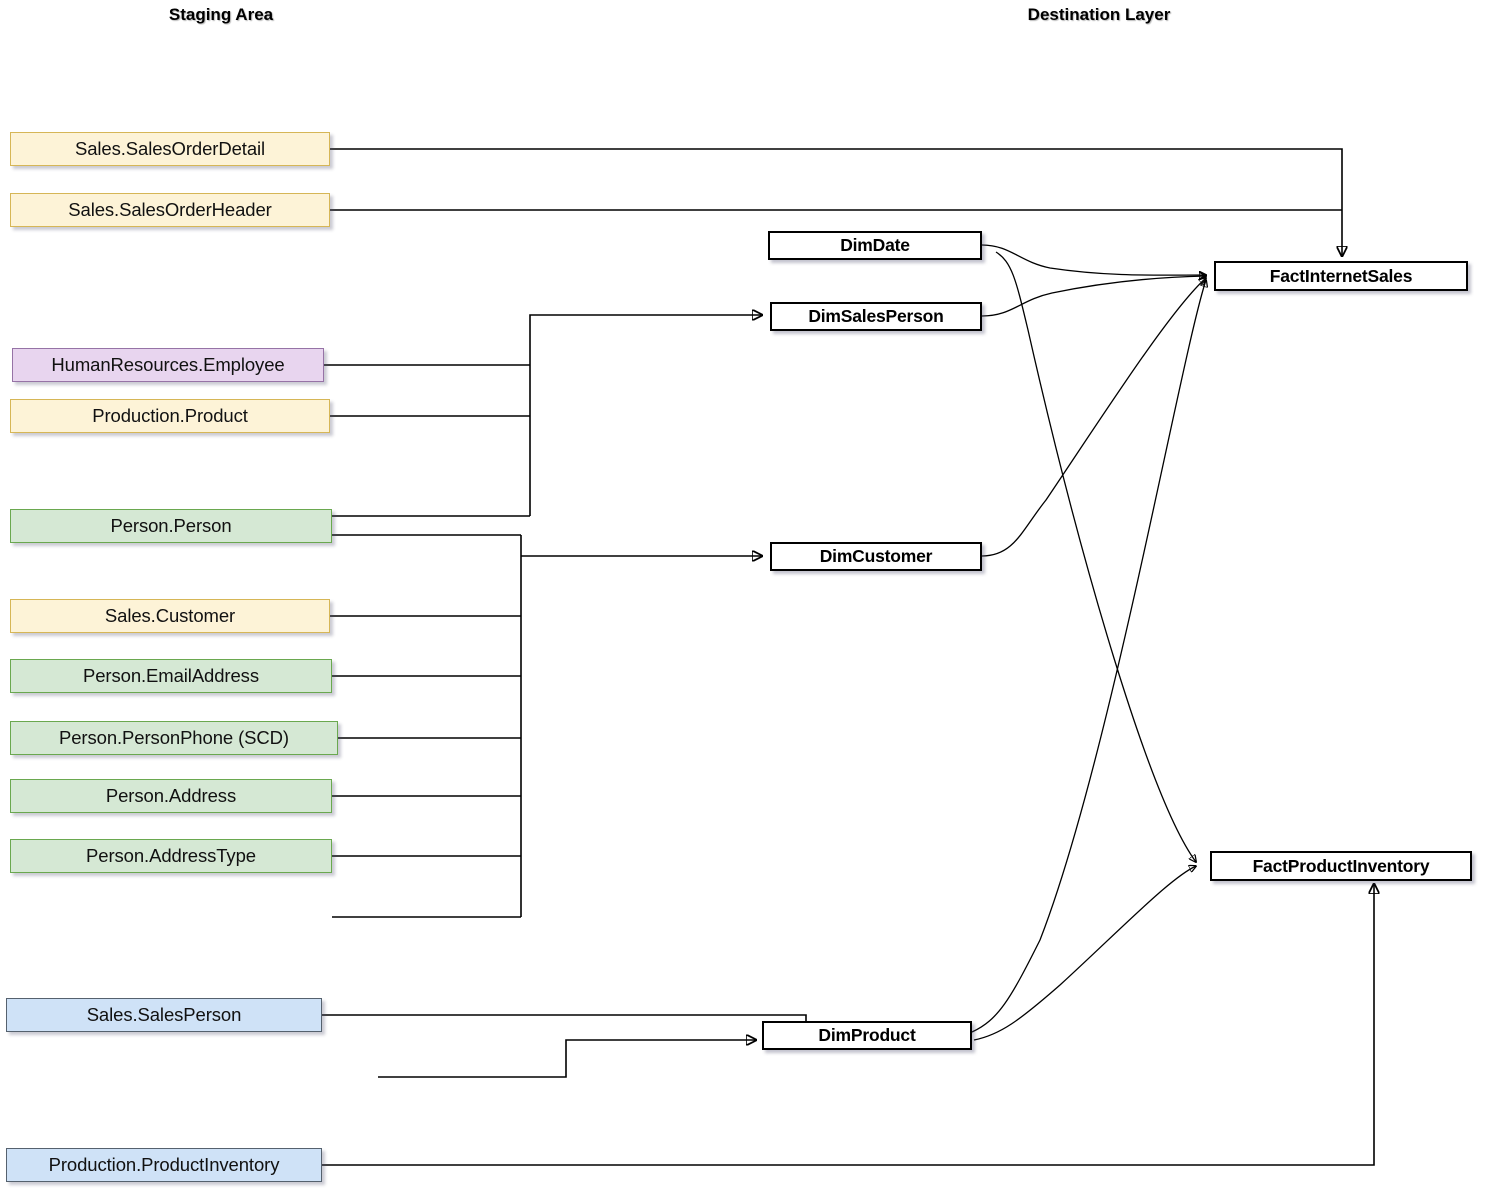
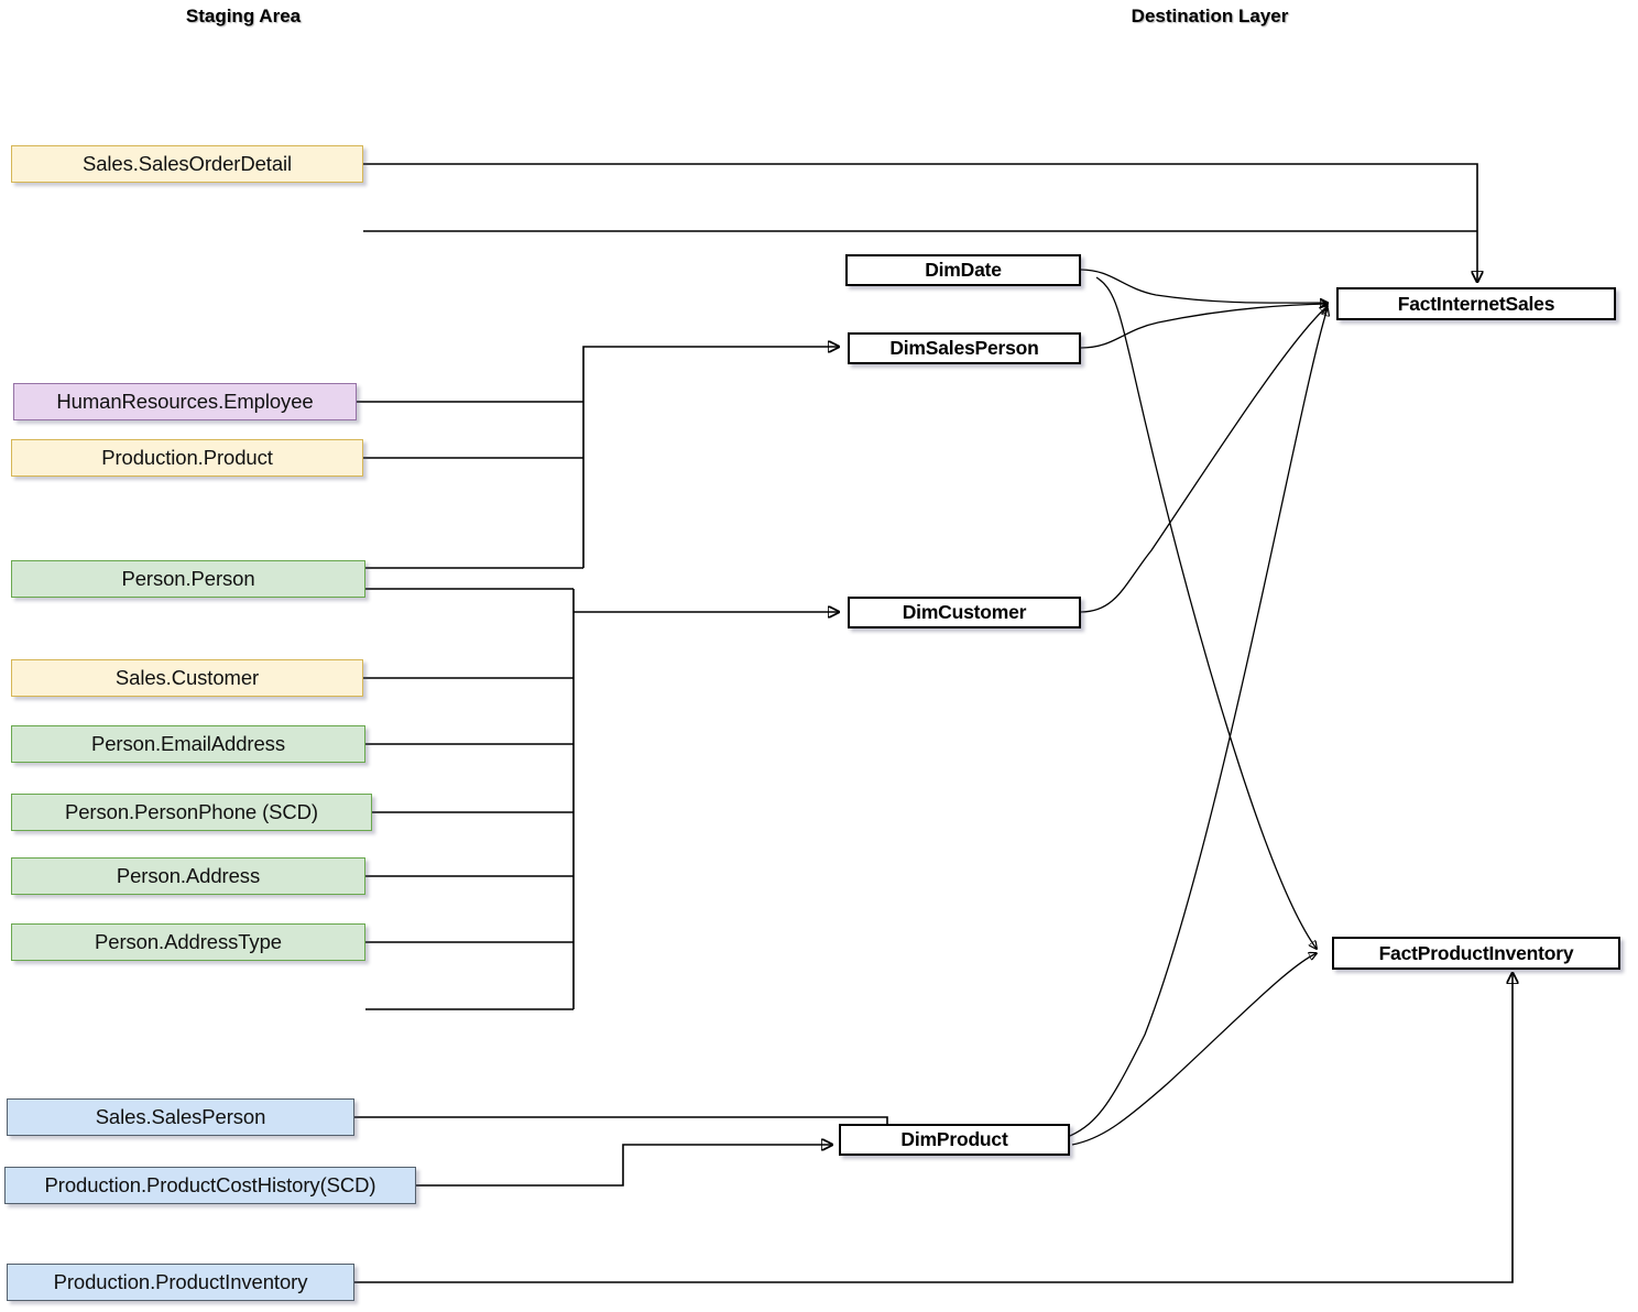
  Staging Area
  Destination Layer
  Sales.SalesOrderDetail
- Sales.SalesOrderHeader
  HumanResources.Employee
  Production.Product
  Person.Person
  Sales.Customer
  Person.EmailAddress
  Person.PersonPhone (SCD)
  Person.Address
  Person.AddressType
  Sales.SalesPerson
+ Production.ProductCostHistory(SCD)
  Production.ProductInventory
  DimDate
  DimSalesPerson
  DimCustomer
  DimProduct
  FactInternetSales
  FactProductInventory
